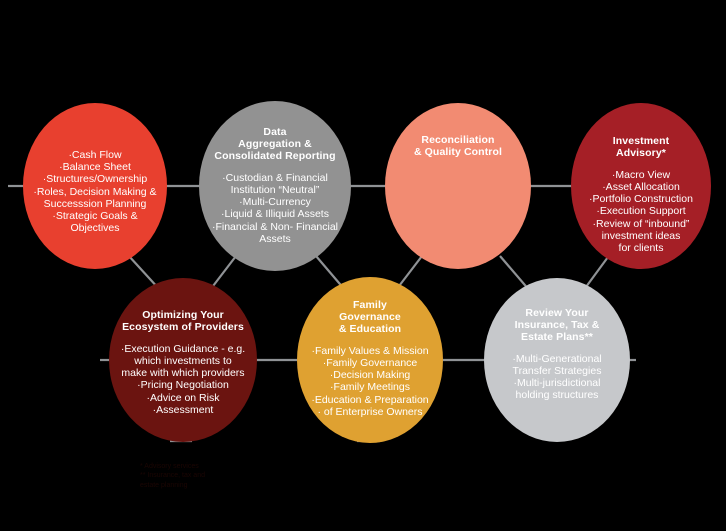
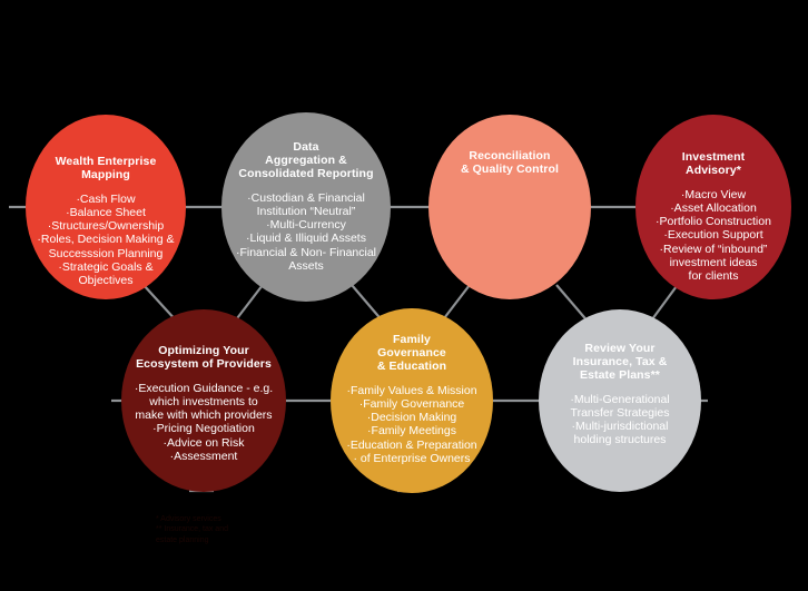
+ Wealth Enterprise
+ Mapping
  ·Cash Flow
  ·Balance Sheet
  ·Structures/Ownership
  ·Roles, Decision Making &
  Successsion Planning
  ·Strategic Goals &
  Objectives
  Data
  Aggregation &
  Consolidated Reporting
  ·Custodian & Financial
  Institution “Neutral”
  ·Multi-Currency
  ·Liquid & Illiquid Assets
  ·Financial & Non- Financial
  Assets
  Reconciliation
  & Quality Control
  Investment
  Advisory*
  ·Macro View
  ·Asset Allocation
  ·Portfolio Construction
  ·Execution Support
  ·Review of “inbound”
  investment ideas
  for clients
  Optimizing Your
  Ecosystem of Providers
  ·Execution Guidance - e.g.
  which investments to
  make with which providers
  ·Pricing Negotiation
  ·Advice on Risk
  ·Assessment
  Family
  Governance
  & Education
  ·Family Values & Mission
  ·Family Governance
  ·Decision Making
  ·Family Meetings
  ·Education & Preparation
  · of Enterprise Owners
  Review Your
  Insurance, Tax &
  Estate Plans**
  ·Multi-Generational
  Transfer Strategies
  ·Multi-jurisdictional
  holding structures
